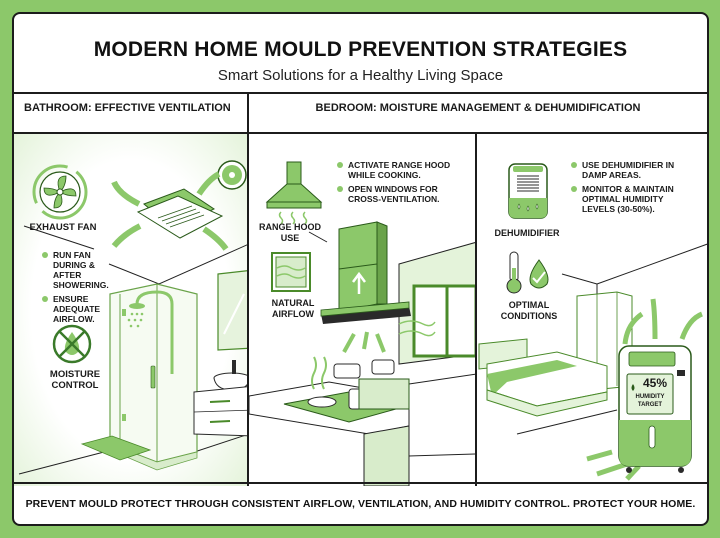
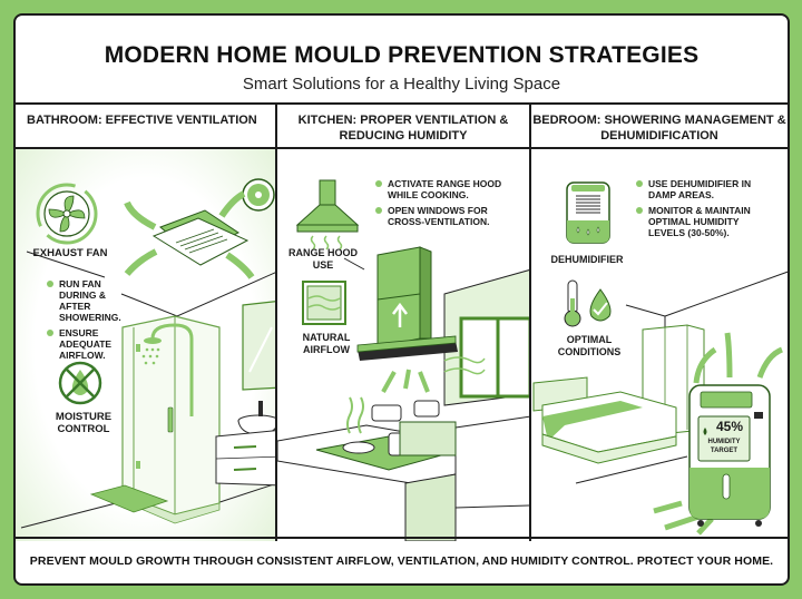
  MODERN HOME MOULD PREVENTION STRATEGIES
  Smart Solutions for a Healthy Living Space
  BATHROOM: EFFECTIVE VENTILATION
+ KITCHEN: PROPER VENTILATION & REDUCING HUMIDITY
- BEDROOM: MOISTURE MANAGEMENT & DEHUMIDIFICATION
+ BEDROOM: SHOWERING MANAGEMENT & DEHUMIDIFICATION
  EXHAUST FAN
  RUN FAN DURING & AFTER SHOWERING.
  ENSURE ADEQUATE AIRFLOW.
  MOISTURE CONTROL
  RANGE HOOD USE
  NATURAL AIRFLOW
  ACTIVATE RANGE HOOD WHILE COOKING.
  OPEN WINDOWS FOR CROSS-VENTILATION.
  DEHUMIDIFIER
  OPTIMAL CONDITIONS
  USE DEHUMIDIFIER IN DAMP AREAS.
  MONITOR & MAINTAIN OPTIMAL HUMIDITY LEVELS (30-50%).
  45%
- PREVENT MOULD PROTECT THROUGH CONSISTENT AIRFLOW, VENTILATION, AND HUMIDITY CONTROL. PROTECT YOUR HOME.
+ PREVENT MOULD GROWTH THROUGH CONSISTENT AIRFLOW, VENTILATION, AND HUMIDITY CONTROL. PROTECT YOUR HOME.
